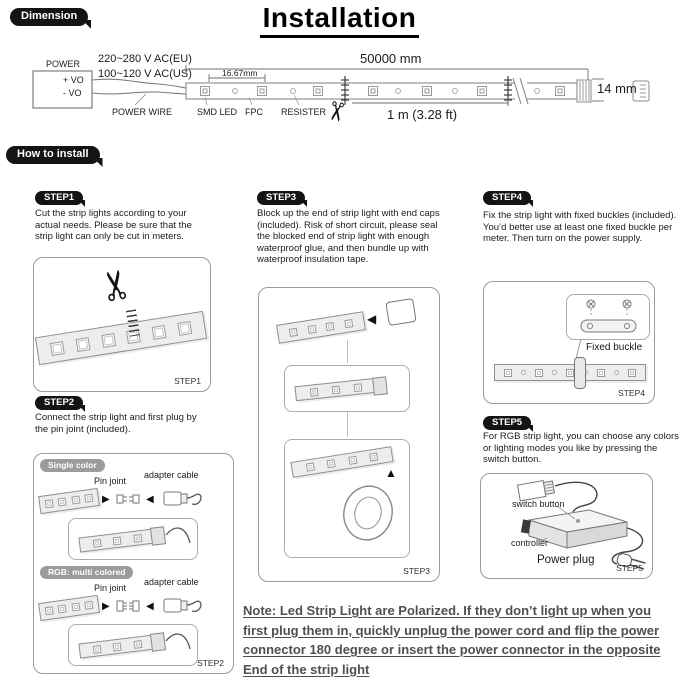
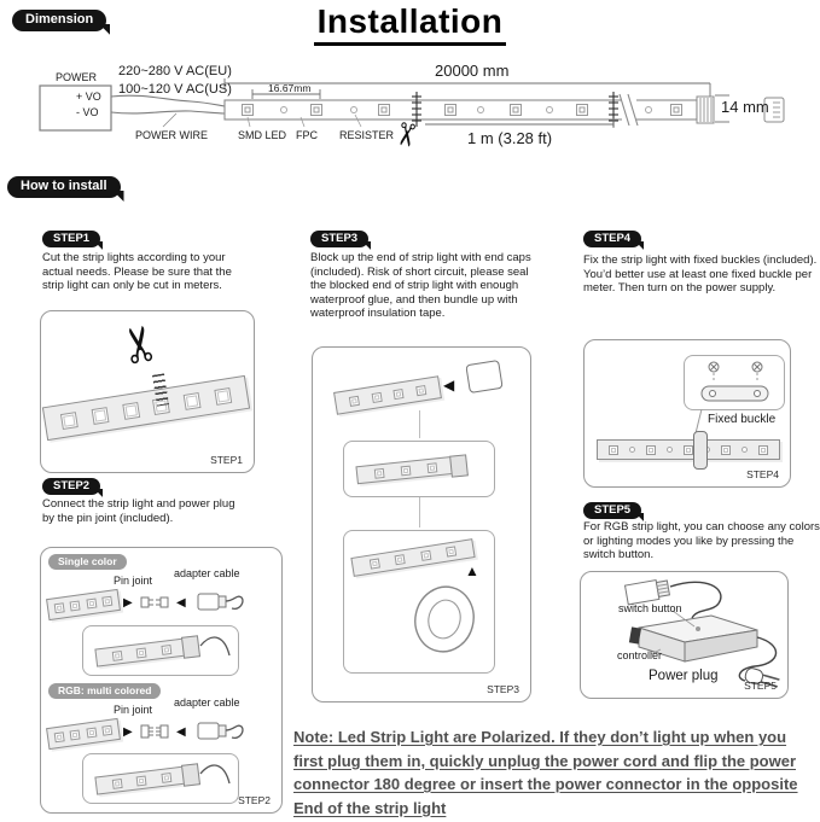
  Dimension
  Installation
  POWER
  220~280 V AC(EU)
  100~120 V AC(US)
  + VO
  - VO
  POWER WIRE
  16.67mm
- 50000 mm
+ 20000 mm
  SMD LED
  FPC
  RESISTER
  1 m (3.28 ft)
  14 mm
  How to install
  STEP1
  Cut the strip lights according to your actual needs. Please be sure that the strip light can only be cut in meters.
  STEP1
  STEP2
- Connect the strip light and first plug by the pin joint (included).
+ Connect the strip light and power plug by the pin joint (included).
  Single color
  Pin joint
  adapter cable
  ▶
  ◀
  RGB: multi colored
  Pin joint
  adapter cable
  ▶
  ◀
  STEP2
  STEP3
  Block up the end of strip light with end caps (included). Risk of short circuit, please seal the blocked end of strip light with enough waterproof glue, and then bundle up with waterproof insulation tape.
  ◀
  ▲
  STEP3
  STEP4
  Fix the strip light with fixed buckles (included). You’d better use at least one fixed buckle per meter. Then turn on the power supply.
  Fixed buckle
  STEP4
  STEP5
  For RGB strip light, you can choose any colors or lighting modes you like by pressing the switch button.
  switch button
  controller
  Power plug
  STEP5
  Note: Led Strip Light are Polarized. If they don’t light up when you first plug them in, quickly unplug the power cord and flip the power connector 180 degree or insert the power connector in the opposite End of the strip light
